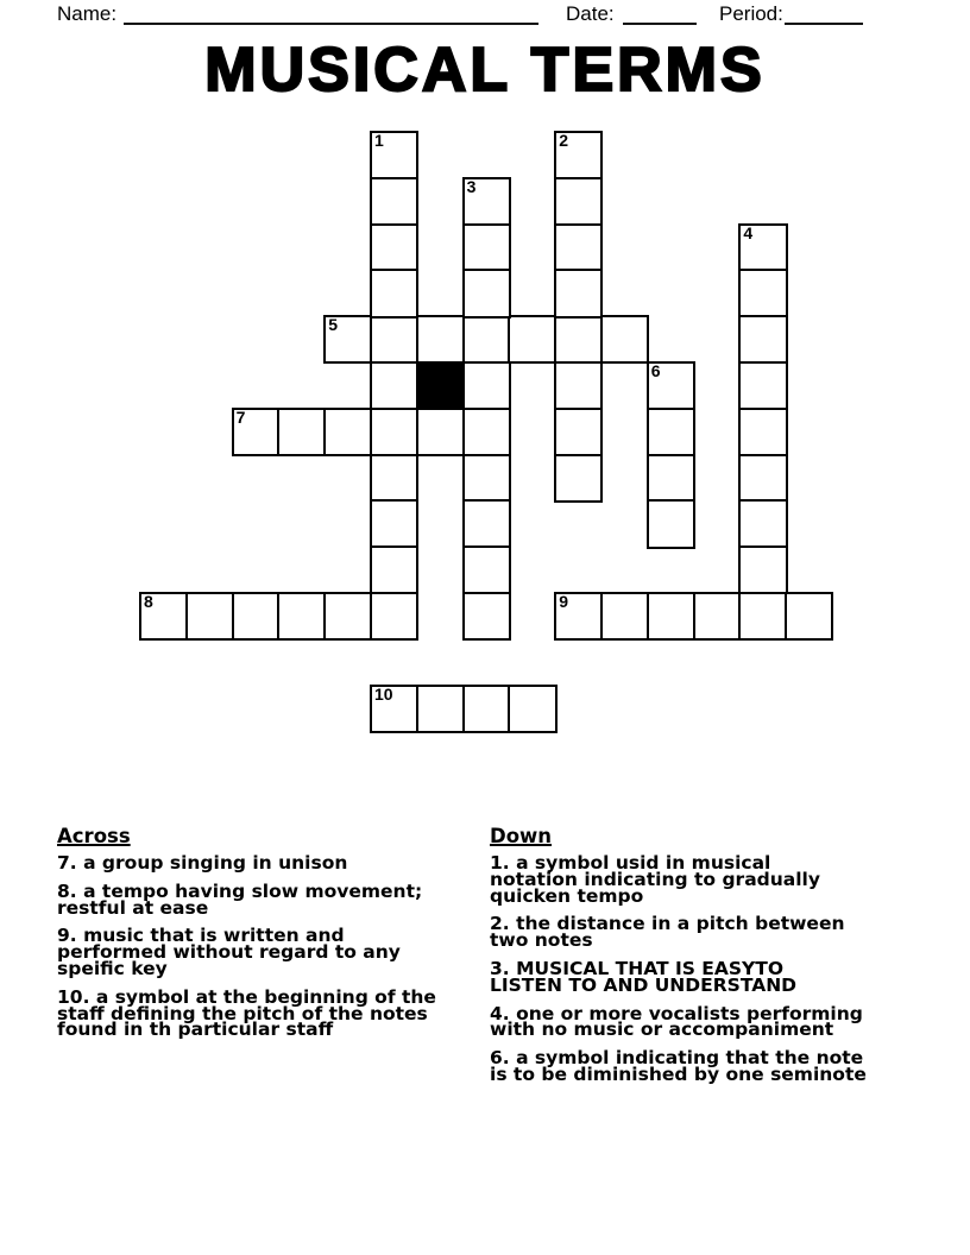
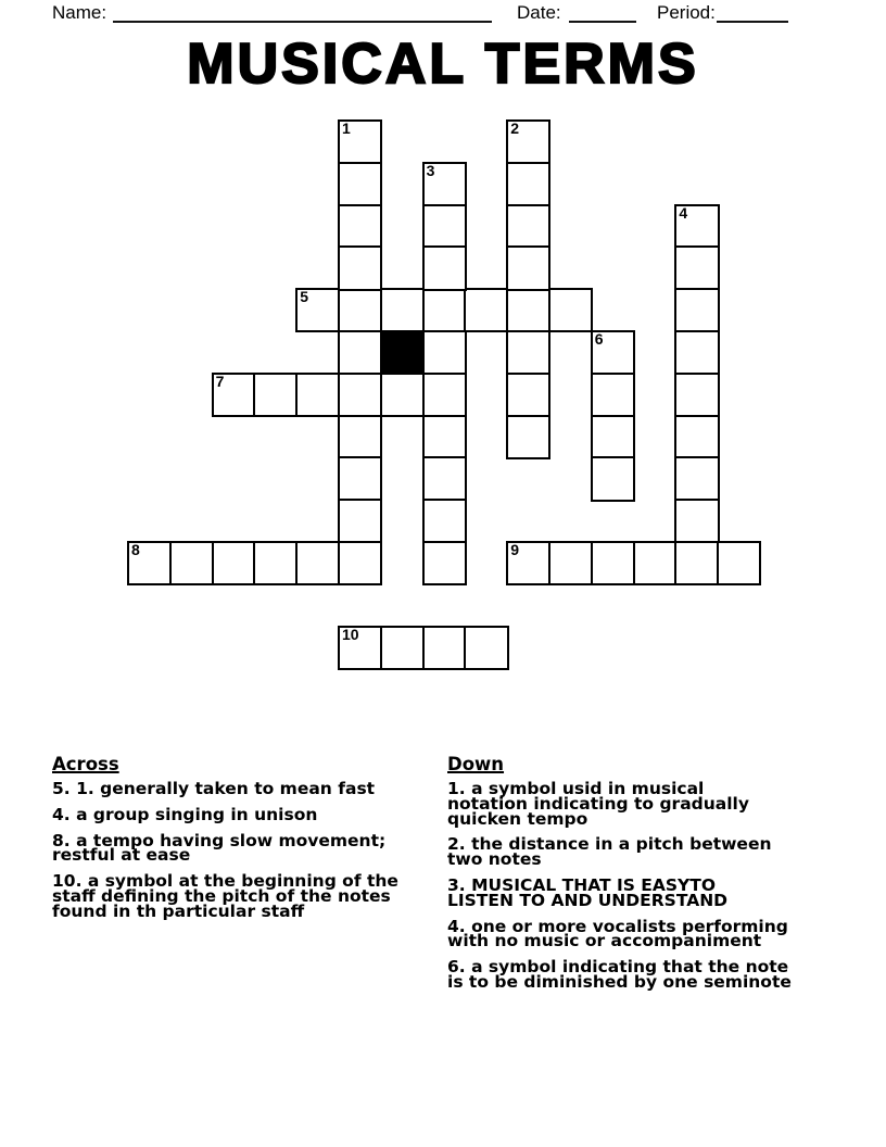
  Name:
  Date:
  Period:
  MUSICAL TERMS
  5
  7
  8
  9
  10
  1
  2
  3
  4
  6
  Across
+ 5. 1. generally taken to mean fast
- 7. a group singing in unison
+ 4. a group singing in unison
  8. a tempo having slow movement;
  restful at ease
- 9. music that is written and
- performed without regard to any
- speific key
  10. a symbol at the beginning of the
  staff defining the pitch of the notes
  found in th particular staff
  Down
  1. a symbol usid in musical
  notation indicating to gradually
  quicken tempo
  2. the distance in a pitch between
  two notes
  3. MUSICAL THAT IS EASYTO
  LISTEN TO AND UNDERSTAND
  4. one or more vocalists performing
  with no music or accompaniment
  6. a symbol indicating that the note
  is to be diminished by one seminote
